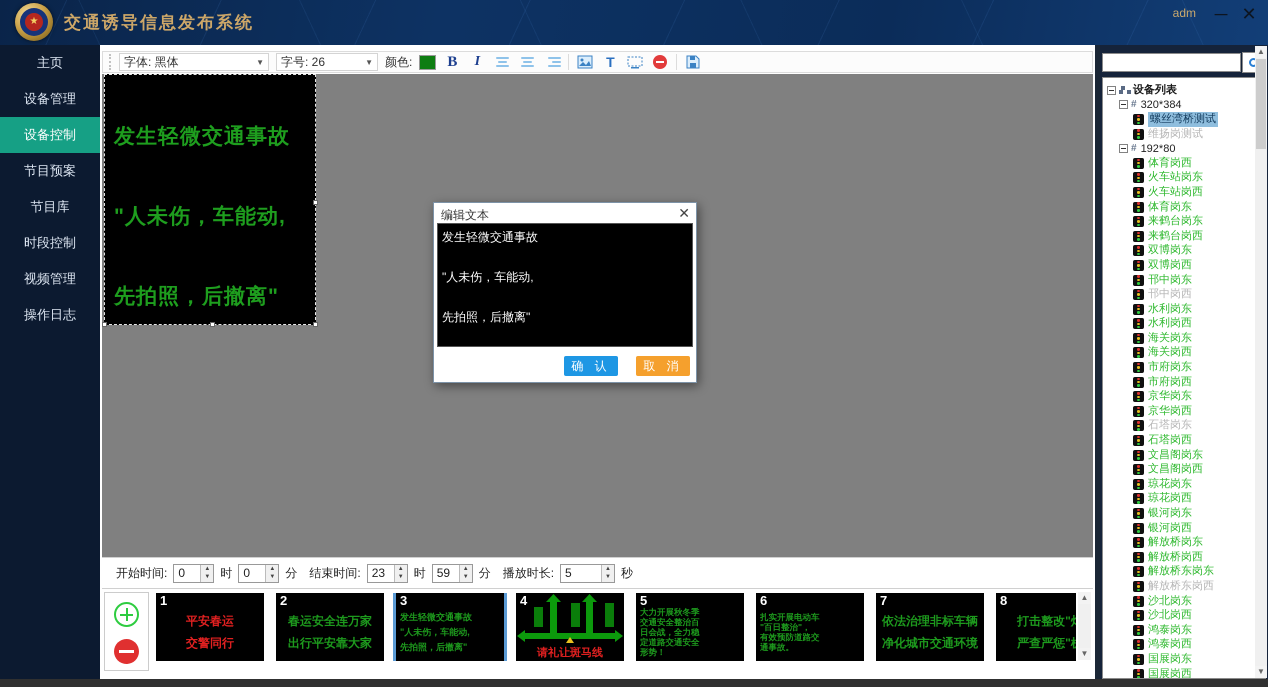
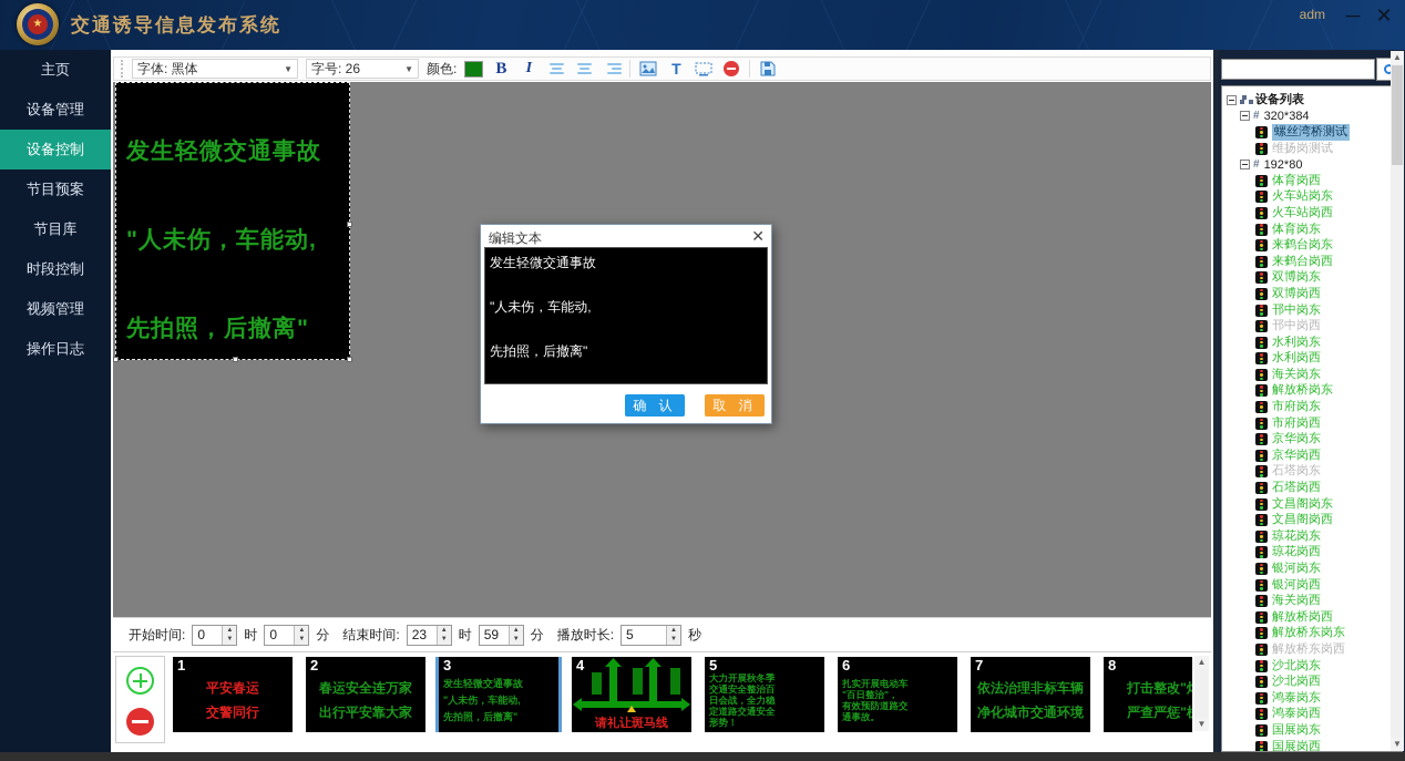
  交通诱导信息发布系统
  adm
  ─
  ✕
  主页
  设备管理
  设备控制
  节目预案
  节目库
  时段控制
  视频管理
  操作日志
  字体: 黑体
  ▼
  字号: 26
  ▼
  颜色:
  B
  I
  T
  发生轻微交通事故
  "人未伤，车能动,
  先拍照，后撤离"
  编辑文本
  ✕
  发生轻微交通事故
  "人未伤，车能动,
  先拍照，后撤离"
  确 认
  取 消
  开始时间:
  0
  时
  0
  分
  结束时间:
  23
  时
  59
  分
  播放时长:
  5
  秒
  1
  平安春运
  交警同行
  2
  春运安全连万家
  出行平安靠大家
  3
  发生轻微交通事故
  "人未伤，车能动,
  先拍照，后撤离"
  4
  请礼让斑马线
  5
  大力开展秋冬季
  交通安全整治百
  日会战，全力稳
  定道路交通安全
  形势！
  6
  扎实开展电动车
  "百日整治"，
  有效预防道路交
  通事故。
  7
  依法治理非标车辆
  净化城市交通环境
  8
  打击整改"
  严查严惩"
  ▲
  ▼
  设备列表
  #
  320*384
  螺丝湾桥测试
  维扬岗测试
  #
  192*80
  体育岗西
  火车站岗东
  火车站岗西
  体育岗东
  来鹤台岗东
  来鹤台岗西
  双博岗东
  双博岗西
  邗中岗东
  邗中岗西
  水利岗东
  水利岗西
  海关岗东
- 海关岗西
+ 解放桥岗东
  市府岗东
  市府岗西
  京华岗东
  京华岗西
  石塔岗东
  石塔岗西
  文昌阁岗东
  文昌阁岗西
  琼花岗东
  琼花岗西
  银河岗东
  银河岗西
- 解放桥岗东
+ 海关岗西
  解放桥岗西
  解放桥东岗东
  解放桥东岗西
  沙北岗东
  沙北岗西
  鸿泰岗东
  鸿泰岗西
  国展岗东
  国展岗西
  ▲
  ▼
